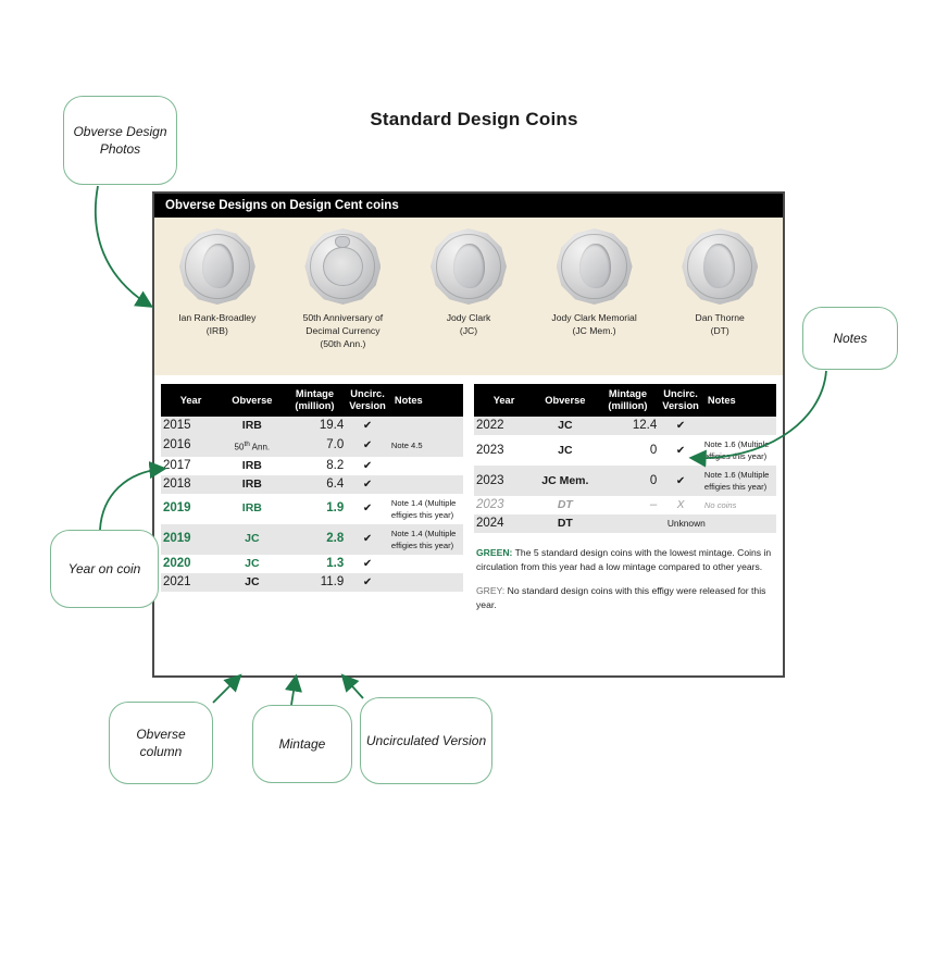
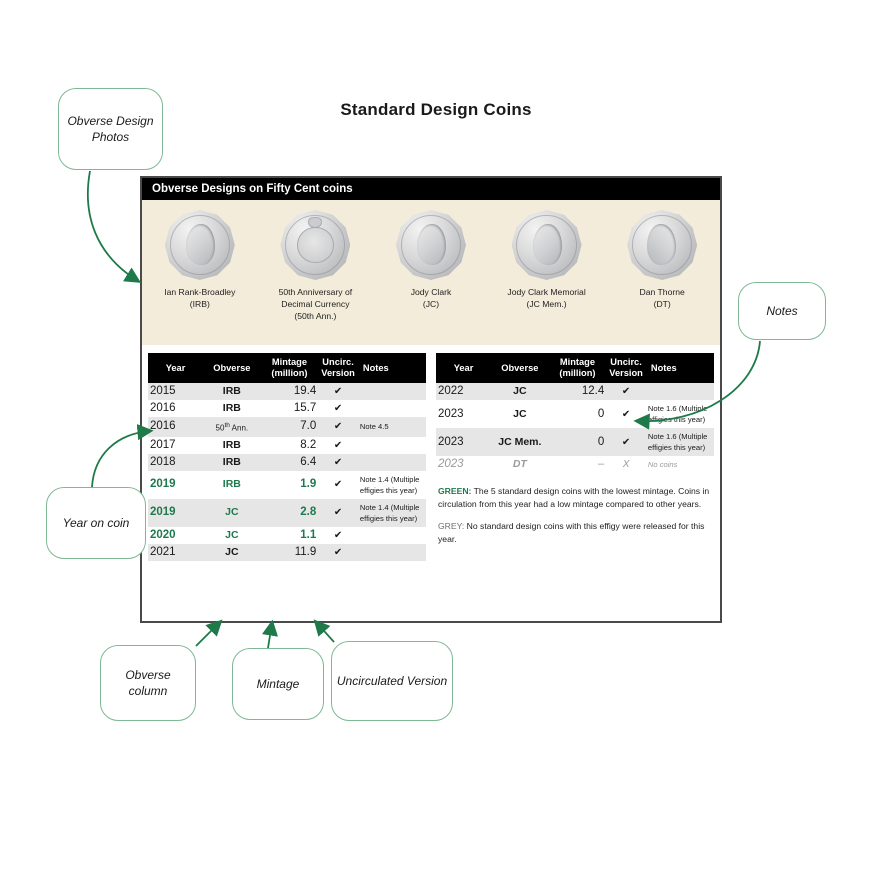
  Standard Design Coins
- Obverse Designs on Design Cent coins
+ Obverse Designs on Fifty Cent coins
  Ian Rank-Broadley
  (IRB)
  50th Anniversary of
  Decimal Currency
  (50th Ann.)
  Jody Clark
  (JC)
  Jody Clark Memorial
  (JC Mem.)
  Dan Thorne
  (DT)
  Year	Obverse	Mintage (million)	Uncirc. Version	Notes
  2015	IRB	19.4	✔
+ 2016	IRB	15.7	✔
  2016	50 Ann.	7.0	✔	Note 4.5
  2017	IRB	8.2	✔
  2018	IRB	6.4	✔
  2019	IRB	1.9	✔	Note 1.4 (Multiple effigies this year)
  2019	JC	2.8	✔	Note 1.4 (Multiple effigies this year)
- 2020	JC	1.3	✔
+ 2020	JC	1.1	✔
  2021	JC	11.9	✔
  Year	Obverse	Mintage (million)	Uncirc. Version	Notes
  2022	JC	12.4	✔
  2023	JC	0	✔	Note 1.6 (Multipl effig this year)
  2023	JC Mem.	0	✔	Note 1.6 (Multiple effigies this year)
  2023	DT	–	X	No coins
- 2024	DT	Unknown
  GREEN: The 5 standard design coins with the lowest mintage. Coins in circulation from this year had a low mintage compared to other years.
  GREY: No standard design coins with this effigy were released for this year.
  Obverse Design Photos
  Notes
  Year on coin
  Obverse column
  Mintage
  Uncirculated Version
